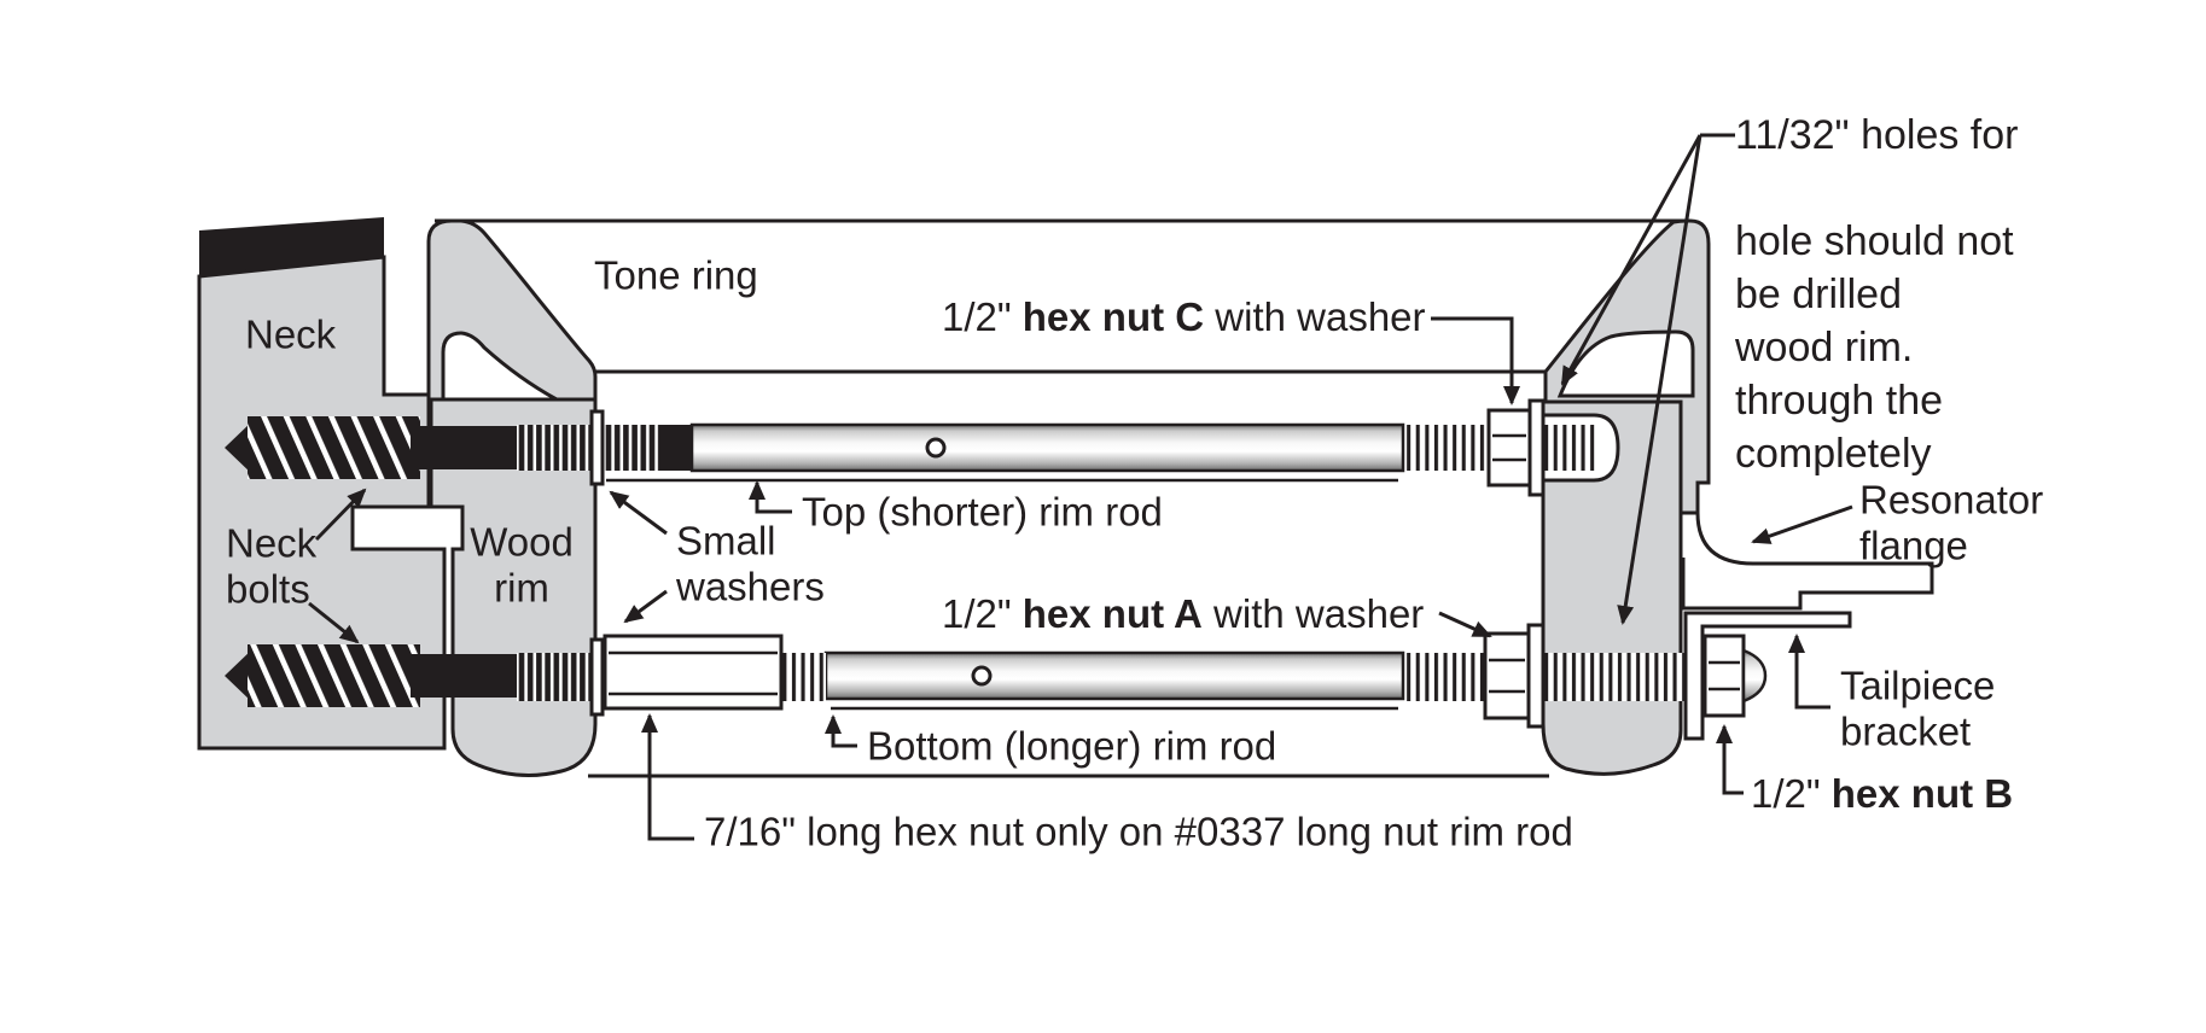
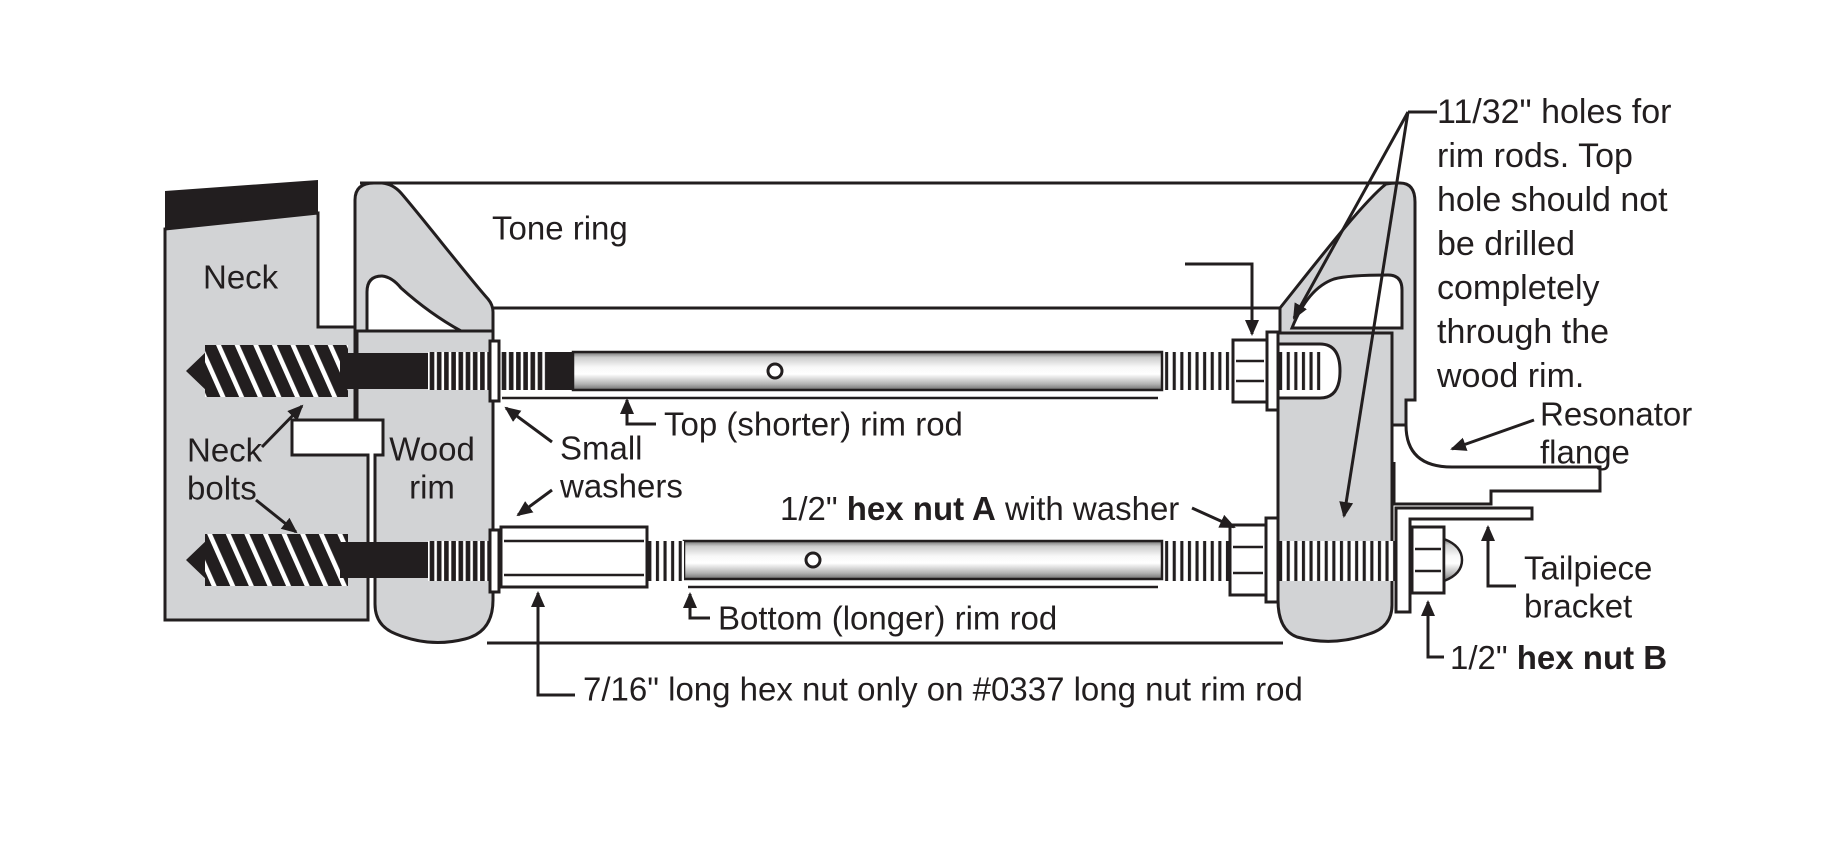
  Tone ring
  Neck
  Neck
  bolts
  Wood
  rim
  Small
  washers
  Top (shorter) rim rod
  Bottom (longer) rim rod
- 1/2" hex nut C with washer
  1/2" hex nut A with washer
  1/2" hex nut B
  7/16" long hex nut only on #0337 long nut rim rod
  11/32" holes for
+ rim rods. Top
  hole should not
  be drilled
- wood rim.
+ completely
  through the
- completely
+ wood rim.
  Resonator
  flange
  Tailpiece
  bracket
